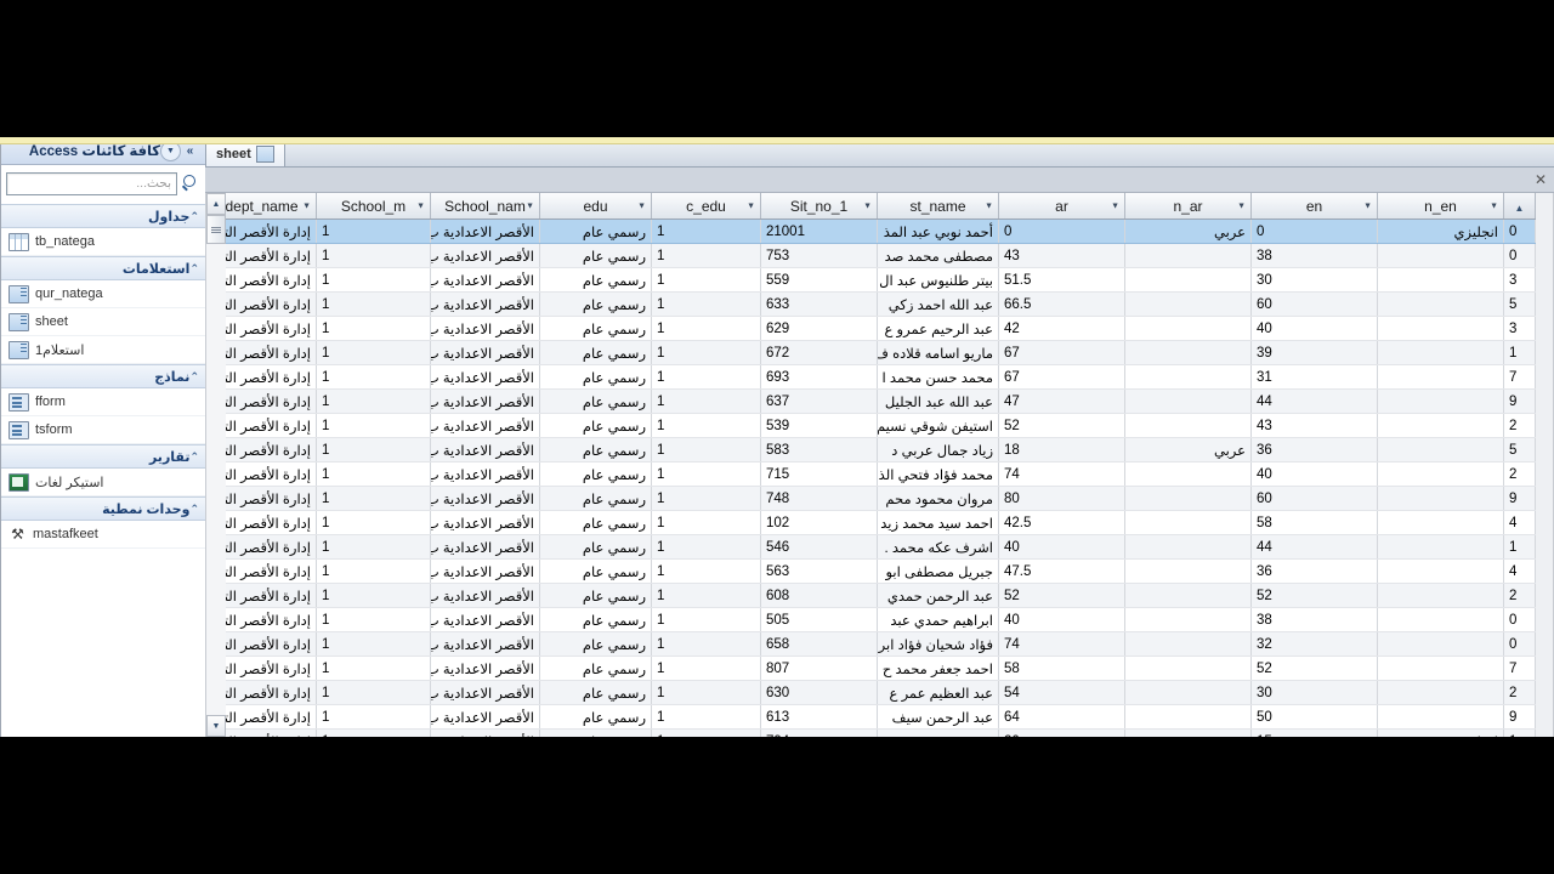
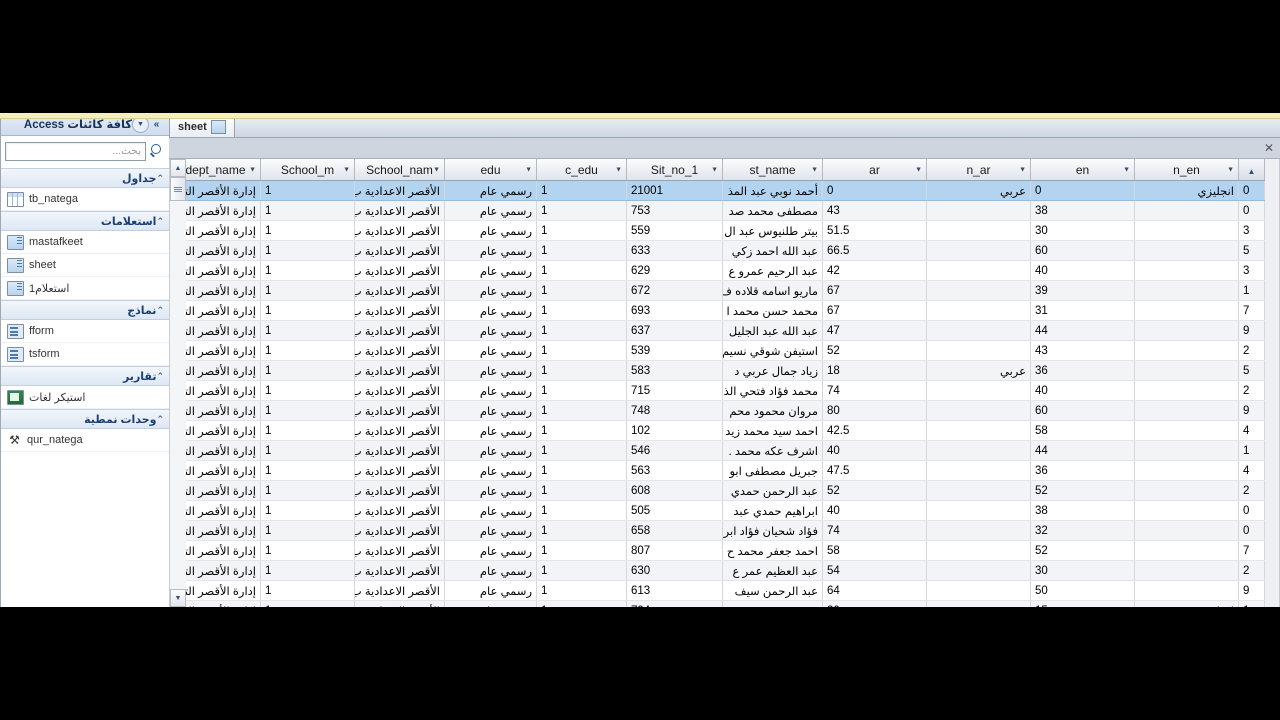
  sheet
  ✕
  ▲	n_en	en	n_ar	ar	st_name	Sit_no_1	c_edu	edu	School_nam	School_m	dept_name
  0	انجليزي	0	عربي	0	أحمد نوبي عبد المذ	21001	1	رسمي عام	الأقصر الاعدادية ب	1	إدارة الأقصر الت
  0		38		43	مصطفى محمد صد	753	1	رسمي عام	الأقصر الاعدادية ب	1	إدارة الأقصر الت
  3		30		51.5	بيتر طلنيوس عبد ال	559	1	رسمي عام	الأقصر الاعدادية ب	1	إدارة الأقصر الت
  5		60		66.5	عبد الله احمد زكي	633	1	رسمي عام	الأقصر الاعدادية ب	1	إدارة الأقصر الت
  3		40		42	عبد الرحيم عمرو ع	629	1	رسمي عام	الأقصر الاعدادية ب	1	إدارة الأقصر الت
  1		39		67	ماريو اسامه قلاده ف	672	1	رسمي عام	الأقصر الاعدادية ب	1	إدارة الأقصر الت
  7		31		67	محمد حسن محمد ا	693	1	رسمي عام	الأقصر الاعدادية ب	1	إدارة الأقصر الت
  9		44		47	عبد الله عبد الجليل	637	1	رسمي عام	الأقصر الاعدادية ب	1	إدارة الأقصر الت
  2		43		52	استيفن شوقي نسيم	539	1	رسمي عام	الأقصر الاعدادية ب	1	إدارة الأقصر الت
  5		36	عربي	18	زياد جمال عربي د	583	1	رسمي عام	الأقصر الاعدادية ب	1	إدارة الأقصر الت
  2		40		74	محمد فؤاد فتحي الذ	715	1	رسمي عام	الأقصر الاعدادية ب	1	إدارة الأقصر الت
  9		60		80	مروان محمود محم	748	1	رسمي عام	الأقصر الاعدادية ب	1	إدارة الأقصر الت
  4		58		42.5	احمد سيد محمد زيد	102	1	رسمي عام	الأقصر الاعدادية ب	1	إدارة الأقصر الت
  1		44		40	اشرف عكه محمد .	546	1	رسمي عام	الأقصر الاعدادية ب	1	إدارة الأقصر الت
  4		36		47.5	جبريل مصطفى ابو	563	1	رسمي عام	الأقصر الاعدادية ب	1	إدارة الأقصر الت
  2		52		52	عبد الرحمن حمدي	608	1	رسمي عام	الأقصر الاعدادية ب	1	إدارة الأقصر الت
  0		38		40	ابراهيم حمدي عبد	505	1	رسمي عام	الأقصر الاعدادية ب	1	إدارة الأقصر الت
  0		32		74	فؤاد شحيان فؤاد ابر	658	1	رسمي عام	الأقصر الاعدادية ب	1	إدارة الأقصر الت
  7		52		58	احمد جعفر محمد ح	807	1	رسمي عام	الأقصر الاعدادية ب	1	إدارة الأقصر الت
  2		30		54	عبد العظيم عمر ع	630	1	رسمي عام	الأقصر الاعدادية ب	1	إدارة الأقصر الت
  9		50		64	عبد الرحمن سيف	613	1	رسمي عام	الأقصر الاعدادية ب	1	إدارة الأقصر الت
  »
  كافة كائنات Access
  بحث...
  ⌃
  جداول
  tb_natega
  ⌃
  استعلامات
- qur_natega
+ mastafkeet
  sheet
  استعلام1
  ⌃
  نماذج
  fform
  tsform
  ⌃
  تقارير
  استيكر لغات
  ⌃
  وحدات نمطية
- mastafkeet
+ qur_natega
  ⚒
